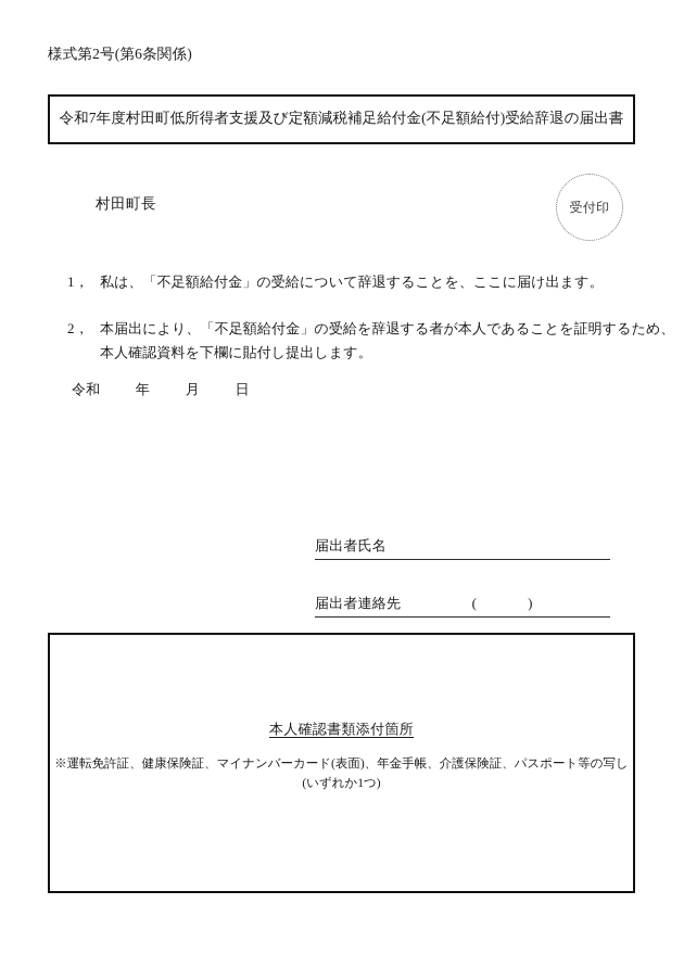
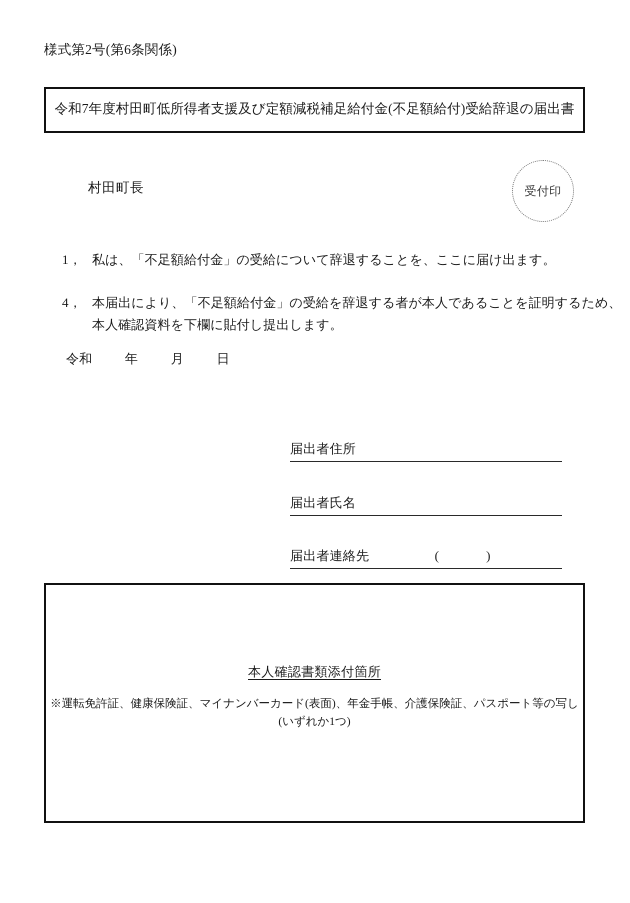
  様式第2号(第6条関係)
  令和7年度村田町低所得者支援及び定額減税補足給付金(不足額給付)受給辞退の届出書
  村田町長
  受付印
  1，
  私は、「不足額給付金」の受給について辞退することを、ここに届け出ます。
- 2，
+ 4，
  本届出により、「不足額給付金」の受給を辞退する者が本人であることを証明するため、 本人確認資料を下欄に貼付し提出します。
  令和 年 月 日
+ 届出者住所
  届出者氏名
  届出者連絡先 ( )
  本人確認書類添付箇所
  ※運転免許証、健康保険証、マイナンバーカード(表面)、年金手帳、介護保険証、パスポート等の写し
  (いずれか1つ)
